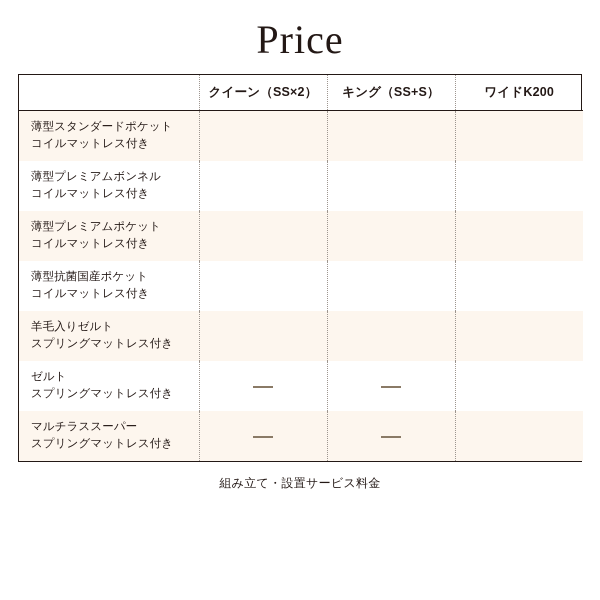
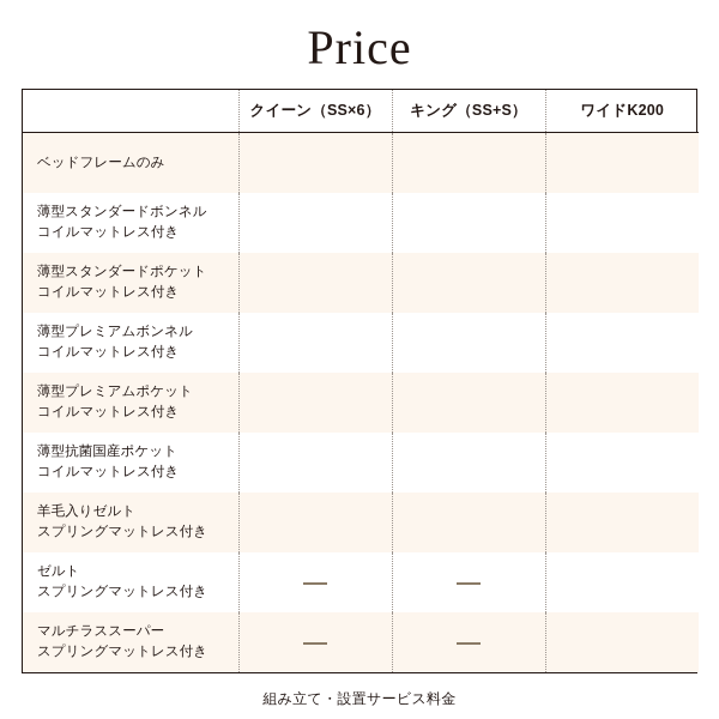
  Price
- 	クイーン（SS×2）	キング（SS+S）	ワイドK200
+ 	クイーン（SS×6）	キング（SS+S）	ワイドK200
+ ベッドフレームのみ
+ 薄型スタンダードボンネル コイルマットレス付き
  薄型スタンダードポケット コイルマットレス付き
  薄型プレミアムボンネル コイルマットレス付き
  薄型プレミアムポケット コイルマットレス付き
  薄型抗菌国産ポケット コイルマットレス付き
  羊毛入りゼルト スプリングマットレス付き
  ゼルト スプリングマットレス付き
  マルチラススーパー スプリングマットレス付き
  組み立て・設置サービス料金
